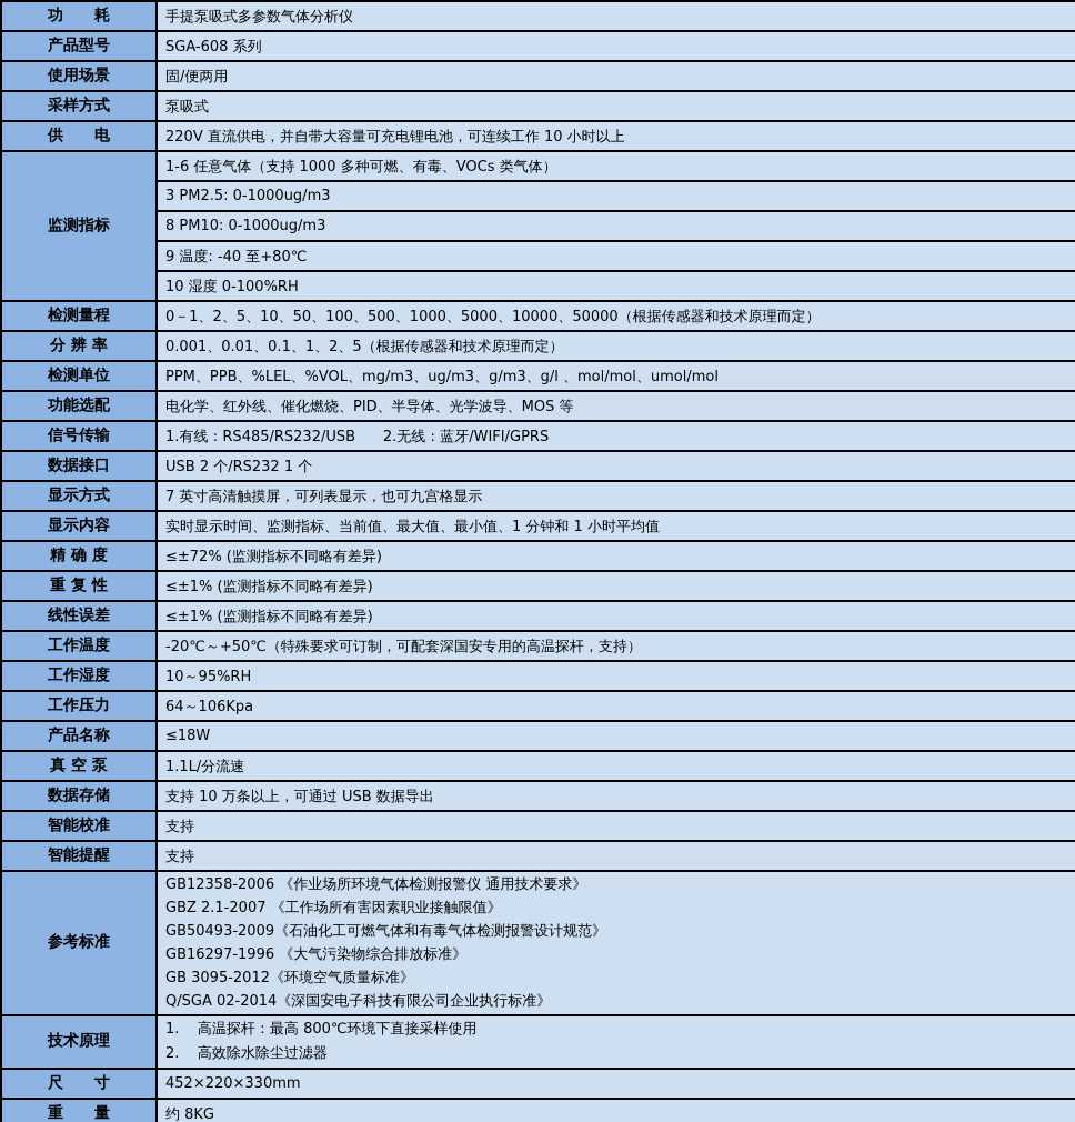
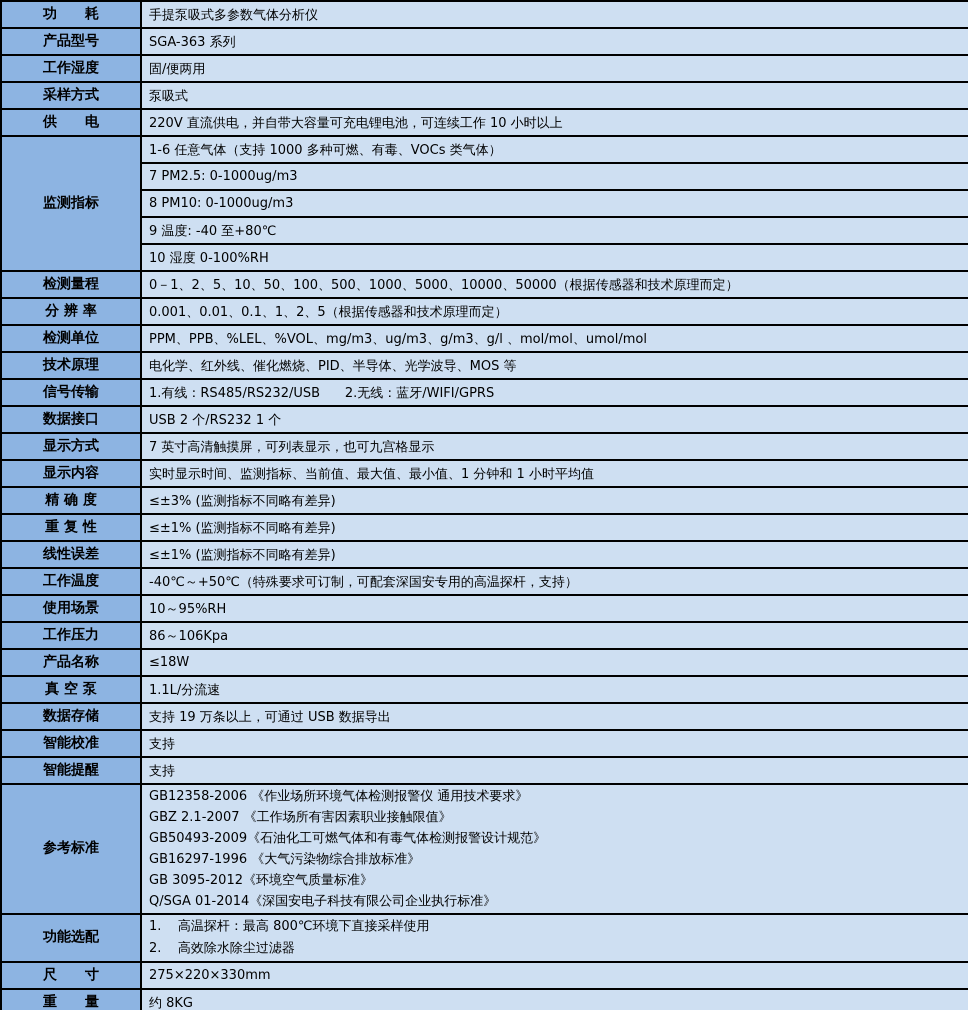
  功 耗	手提泵吸式多参数气体分析仪
- 产品型号	SGA-608 系列
+ 产品型号	SGA-363 系列
- 使用场景	固/便两用
+ 工作湿度	固/便两用
  采样方式	泵吸式
  供 电	220V 直流供电，并自带大容量可充电锂电池，可连续工作 10 小时以上
  监测指标	1-6 任意气体（支持 1000 多种可燃、有毒、VOCs 类气体）
- 3 PM2.5: 0-1000ug/m3
+ 7 PM2.5: 0-1000ug/m3
  8 PM10: 0-1000ug/m3
  9 温度: -40 至+80℃
  10 湿度 0-100%RH
  检测量程	0－1、2、5、10、50、100、500、1000、5000、10000、50000（根据传感器和技术原理而定）
  分 辨 率	0.001、0.01、0.1、1、2、5（根据传感器和技术原理而定）
  检测单位	PPM、PPB、%LEL、%VOL、mg/m3、ug/m3、g/m3、g/l 、mol/mol、umol/mol
- 功能选配	电化学、红外线、催化燃烧、PID、半导体、光学波导、MOS 等
+ 技术原理	电化学、红外线、催化燃烧、PID、半导体、光学波导、MOS 等
  信号传输	1.有线：RS485/RS232/USB 2.无线：蓝牙/WIFI/GPRS
  数据接口	USB 2 个/RS232 1 个
  显示方式	7 英寸高清触摸屏，可列表显示，也可九宫格显示
  显示内容	实时显示时间、监测指标、当前值、最大值、最小值、1 分钟和 1 小时平均值
- 精 确 度	≤±72% (监测指标不同略有差异)
+ 精 确 度	≤±3% (监测指标不同略有差异)
  重 复 性	≤±1% (监测指标不同略有差异)
  线性误差	≤±1% (监测指标不同略有差异)
- 工作温度	-20℃～+50℃（特殊要求可订制，可配套深国安专用的高温探杆，支持）
+ 工作温度	-40℃～+50℃（特殊要求可订制，可配套深国安专用的高温探杆，支持）
- 工作湿度	10～95%RH
+ 使用场景	10～95%RH
- 工作压力	64～106Kpa
+ 工作压力	86～106Kpa
  产品名称	≤18W
  真 空 泵	1.1L/分流速
- 数据存储	支持 10 万条以上，可通过 USB 数据导出
+ 数据存储	支持 19 万条以上，可通过 USB 数据导出
  智能校准	支持
  智能提醒	支持
- 参考标准	GB12358-2006 《作业场所环境气体检测报警仪 通用技术要求》GBZ 2.1-2007 《工作场所有害因素职业接触限值》GB50493-2009《石油化工可燃气体和有毒气体检测报警设计规范》GB16297-1996 《大气污染物综合排放标准》GB 3095-2012《环境空气质量标准》Q/SGA 02-2014《深国安电子科技有限公司企业执行标准》
+ 参考标准	GB12358-2006 《作业场所环境气体检测报警仪 通用技术要求》GBZ 2.1-2007 《工作场所有害因素职业接触限值》GB50493-2009《石油化工可燃气体和有毒气体检测报警设计规范》GB16297-1996 《大气污染物综合排放标准》GB 3095-2012《环境空气质量标准》Q/SGA 01-2014《深国安电子科技有限公司企业执行标准》
- 技术原理	1. 高温探杆：最高 800℃环境下直接采样使用2. 高效除水除尘过滤器
+ 功能选配	1. 高温探杆：最高 800℃环境下直接采样使用2. 高效除水除尘过滤器
- 尺 寸	452×220×330mm
+ 尺 寸	275×220×330mm
  重 量	约 8KG
